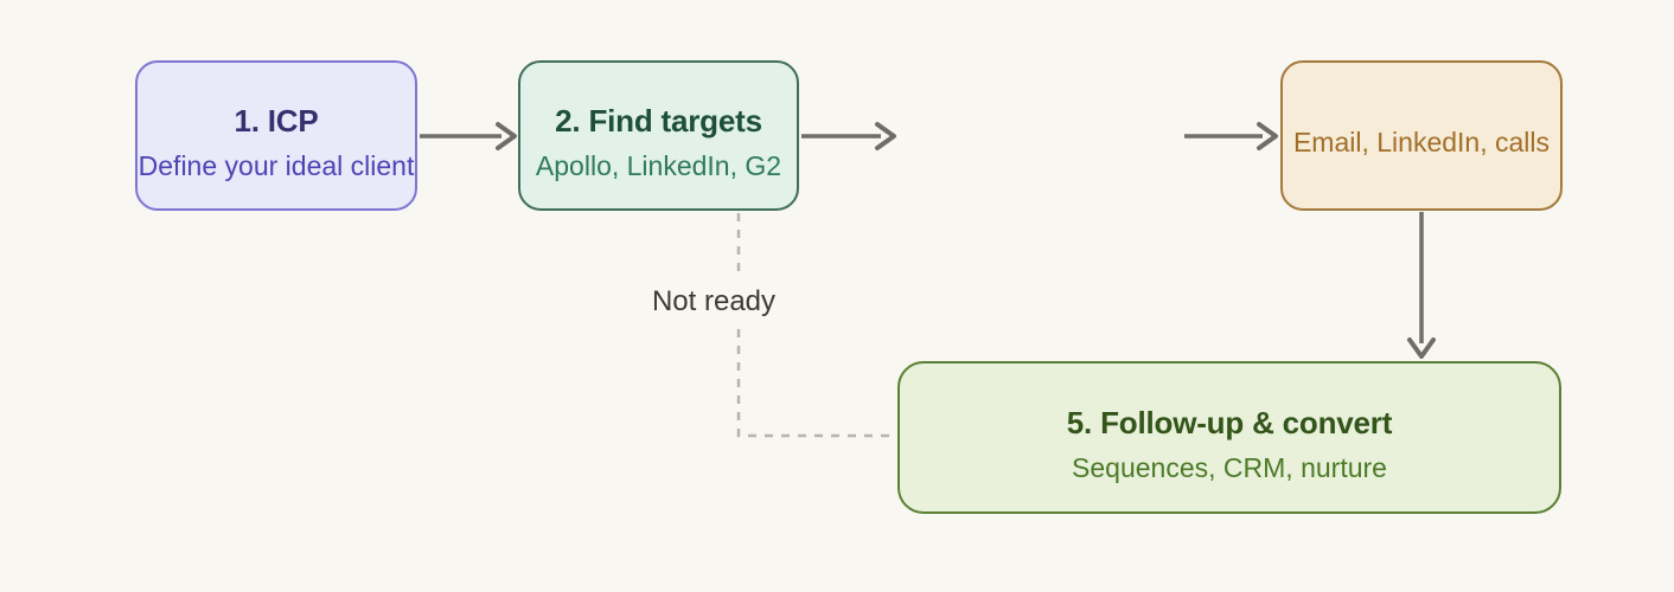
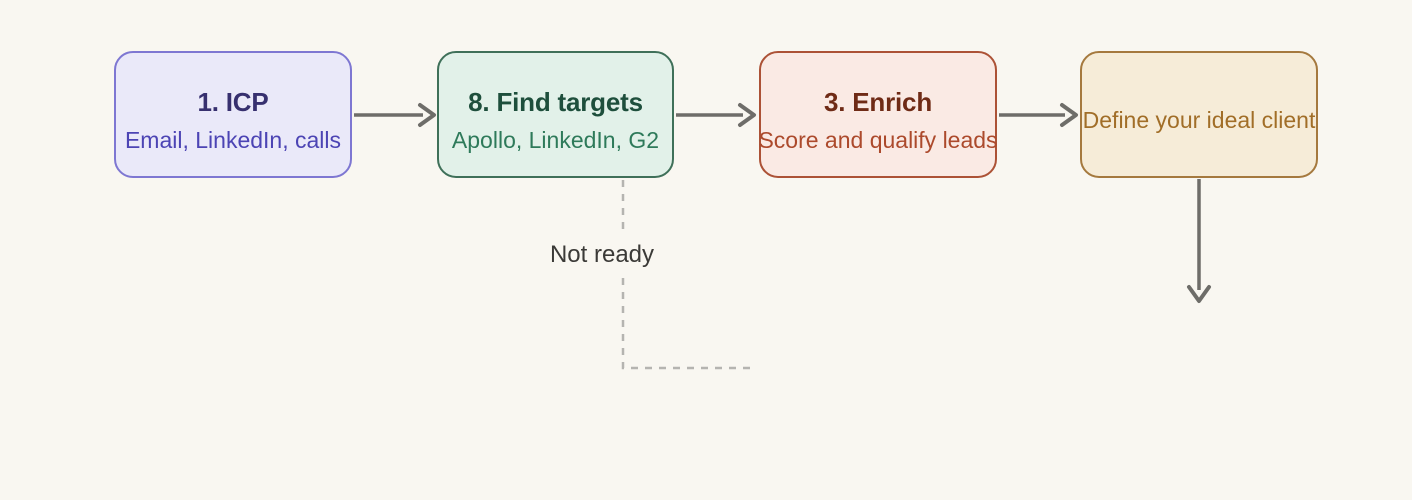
  1. ICP
- Define your ideal client
+ Email, LinkedIn, calls
- 2. Find targets
+ 8. Find targets
  Apollo, LinkedIn, G2
+ 3. Enrich
+ Score and qualify leads
- Email, LinkedIn, calls
+ Define your ideal client
- 5. Follow-up & convert
- Sequences, CRM, nurture
  Not ready
